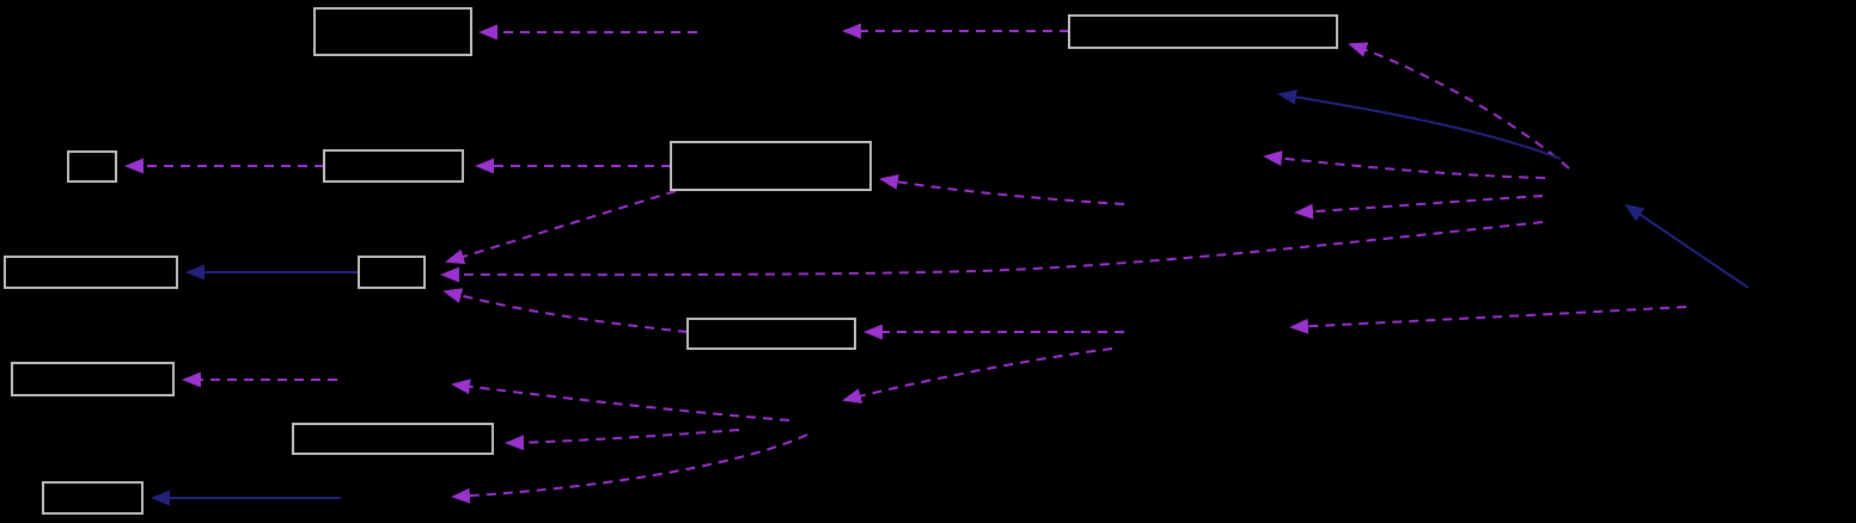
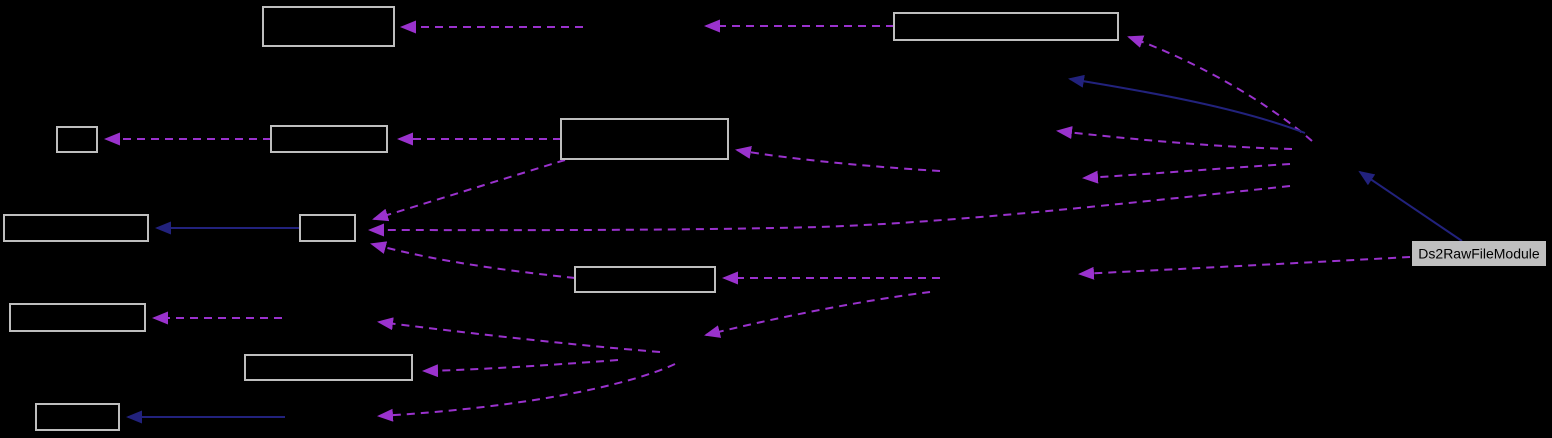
+ Ds2RawFileModule
